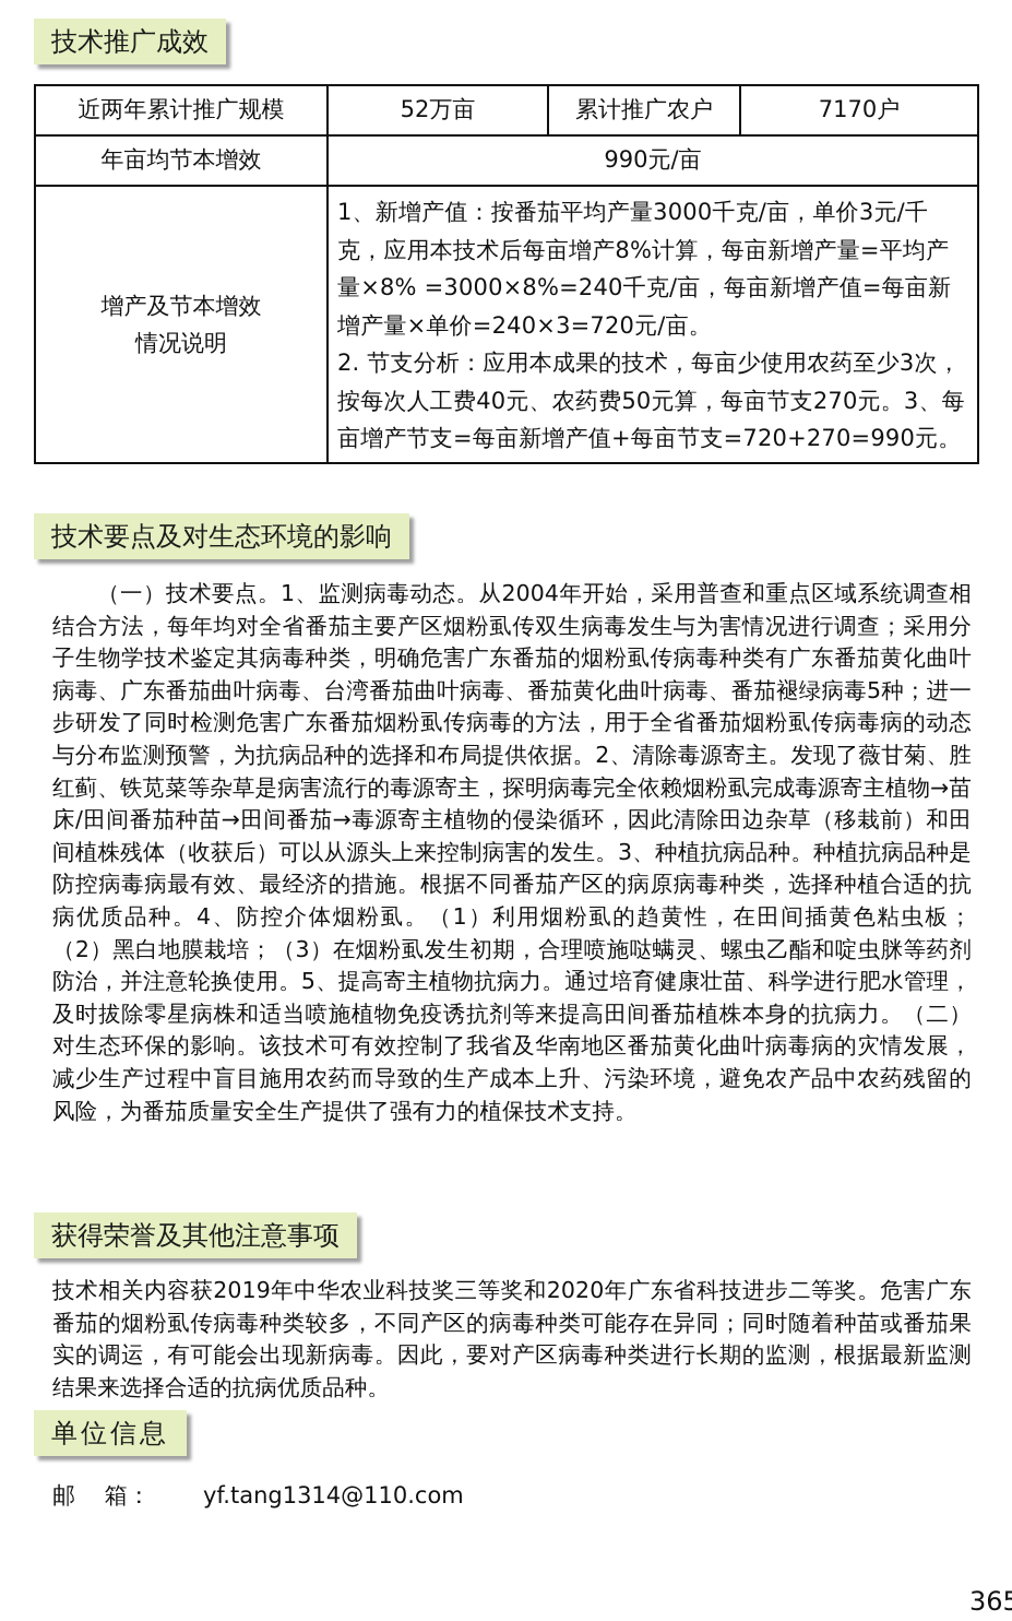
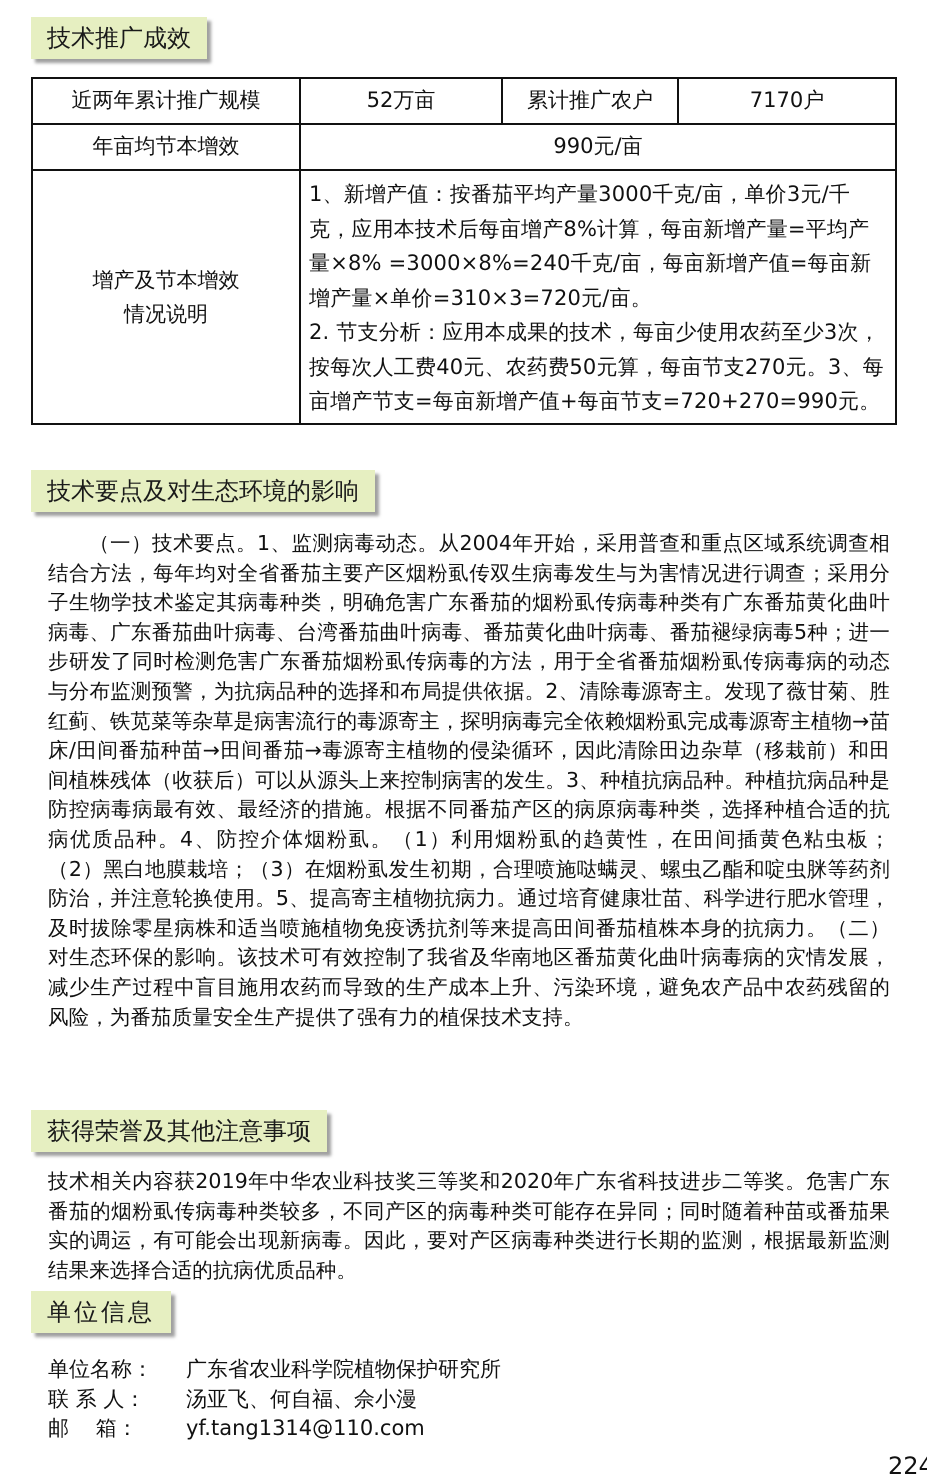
  技术推广成效
  近两年累计推广规模	52万亩	累计推广农户	7170户
  年亩均节本增效	990元/亩
- 增产及节本增效 情况说明	1、新增产值：按番茄平均产量3000千克/亩，单价3元/千克，应用本技术后每亩增产8%计算，每亩新增产量=平均产量×8% =3000×8%=240千克/亩，每亩新增产值=每亩新增产量×单价=240×3=720元/亩。 2. 节支分析：应用本成果的技术，每亩少使用农药至少3次，按每次人工费40元、农药费50元算，每亩节支270元。3、每亩增产节支=每亩新增产值+每亩节支=720+270=990元。
+ 增产及节本增效 情况说明	1、新增产值：按番茄平均产量3000千克/亩，单价3元/千克，应用本技术后每亩增产8%计算，每亩新增产量=平均产量×8% =3000×8%=240千克/亩，每亩新增产值=每亩新增产量×单价=310×3=720元/亩。 2. 节支分析：应用本成果的技术，每亩少使用农药至少3次，按每次人工费40元、农药费50元算，每亩节支270元。3、每亩增产节支=每亩新增产值+每亩节支=720+270=990元。
  技术要点及对生态环境的影响
  （一）技术要点。1、监测病毒动态。从2004年开始，采用普查和重点区域系统调查相结合方法，每年均对全省番茄主要产区烟粉虱传双生病毒发生与为害情况进行调查；采用分子生物学技术鉴定其病毒种类，明确危害广东番茄的烟粉虱传病毒种类有广东番茄黄化曲叶病毒、广东番茄曲叶病毒、台湾番茄曲叶病毒、番茄黄化曲叶病毒、番茄褪绿病毒5种；进一步研发了同时检测危害广东番茄烟粉虱传病毒的方法，用于全省番茄烟粉虱传病毒病的动态与分布监测预警，为抗病品种的选择和布局提供依据。2、清除毒源寄主。发现了薇甘菊、胜红蓟、铁苋菜等杂草是病害流行的毒源寄主，探明病毒完全依赖烟粉虱完成毒源寄主植物→苗床/田间番茄种苗→田间番茄→毒源寄主植物的侵染循环，因此清除田边杂草（移栽前）和田间植株残体（收获后）可以从源头上来控制病害的发生。3、种植抗病品种。种植抗病品种是防控病毒病最有效、最经济的措施。根据不同番茄产区的病原病毒种类，选择种植合适的抗病优质品种。4、防控介体烟粉虱。（1）利用烟粉虱的趋黄性，在田间插黄色粘虫板；（2）黑白地膜栽培；（3）在烟粉虱发生初期，合理喷施哒螨灵、螺虫乙酯和啶虫脒等药剂防治，并注意轮换使用。5、提高寄主植物抗病力。通过培育健康壮苗、科学进行肥水管理，及时拔除零星病株和适当喷施植物免疫诱抗剂等来提高田间番茄植株本身的抗病力。（二）对生态环保的影响。该技术可有效控制了我省及华南地区番茄黄化曲叶病毒病的灾情发展，减少生产过程中盲目施用农药而导致的生产成本上升、污染环境，避免农产品中农药残留的风险，为番茄质量安全生产提供了强有力的植保技术支持。
  获得荣誉及其他注意事项
  技术相关内容获2019年中华农业科技奖三等奖和2020年广东省科技进步二等奖。危害广东番茄的烟粉虱传病毒种类较多，不同产区的病毒种类可能存在异同；同时随着种苗或番茄果实的调运，有可能会出现新病毒。因此，要对产区病毒种类进行长期的监测，根据最新监测结果来选择合适的抗病优质品种。
  单位信息
+ 单位名称：
+ 广东省农业科学院植物保护研究所
+ 联 系 人：
+ 汤亚飞、何自福、佘小漫
  邮 箱：
  yf.tang1314@110.com
- 365
+ 224
